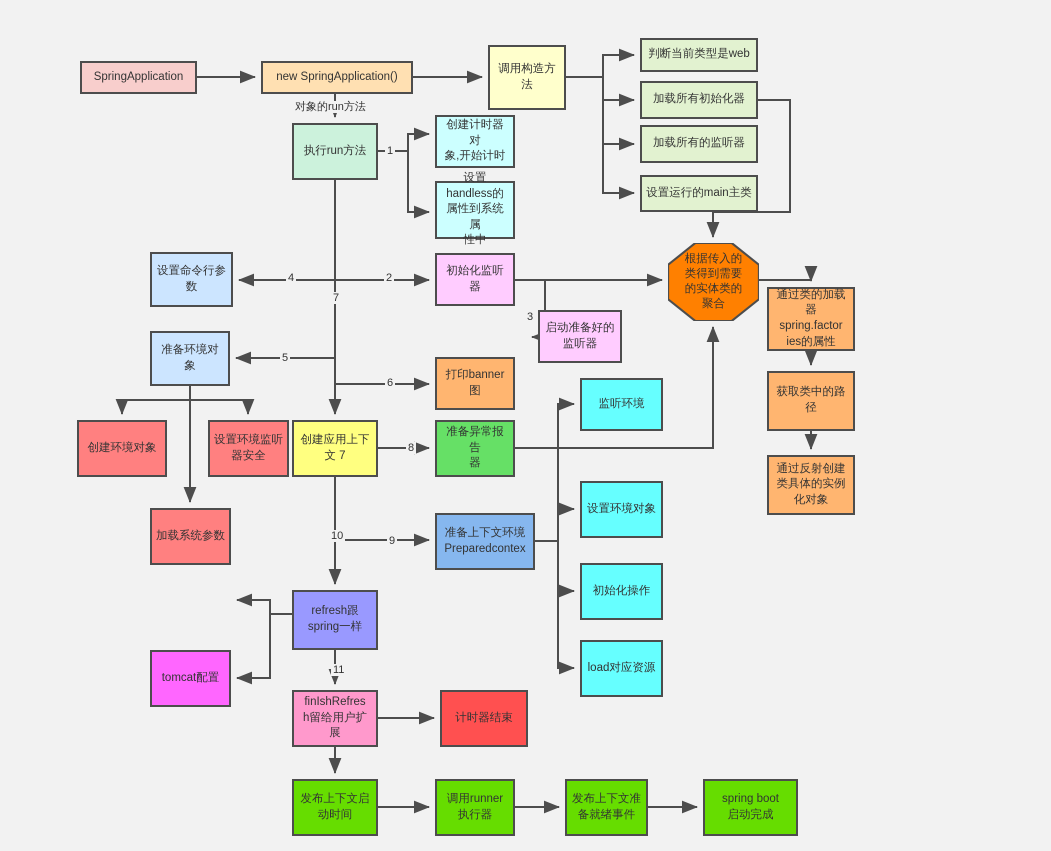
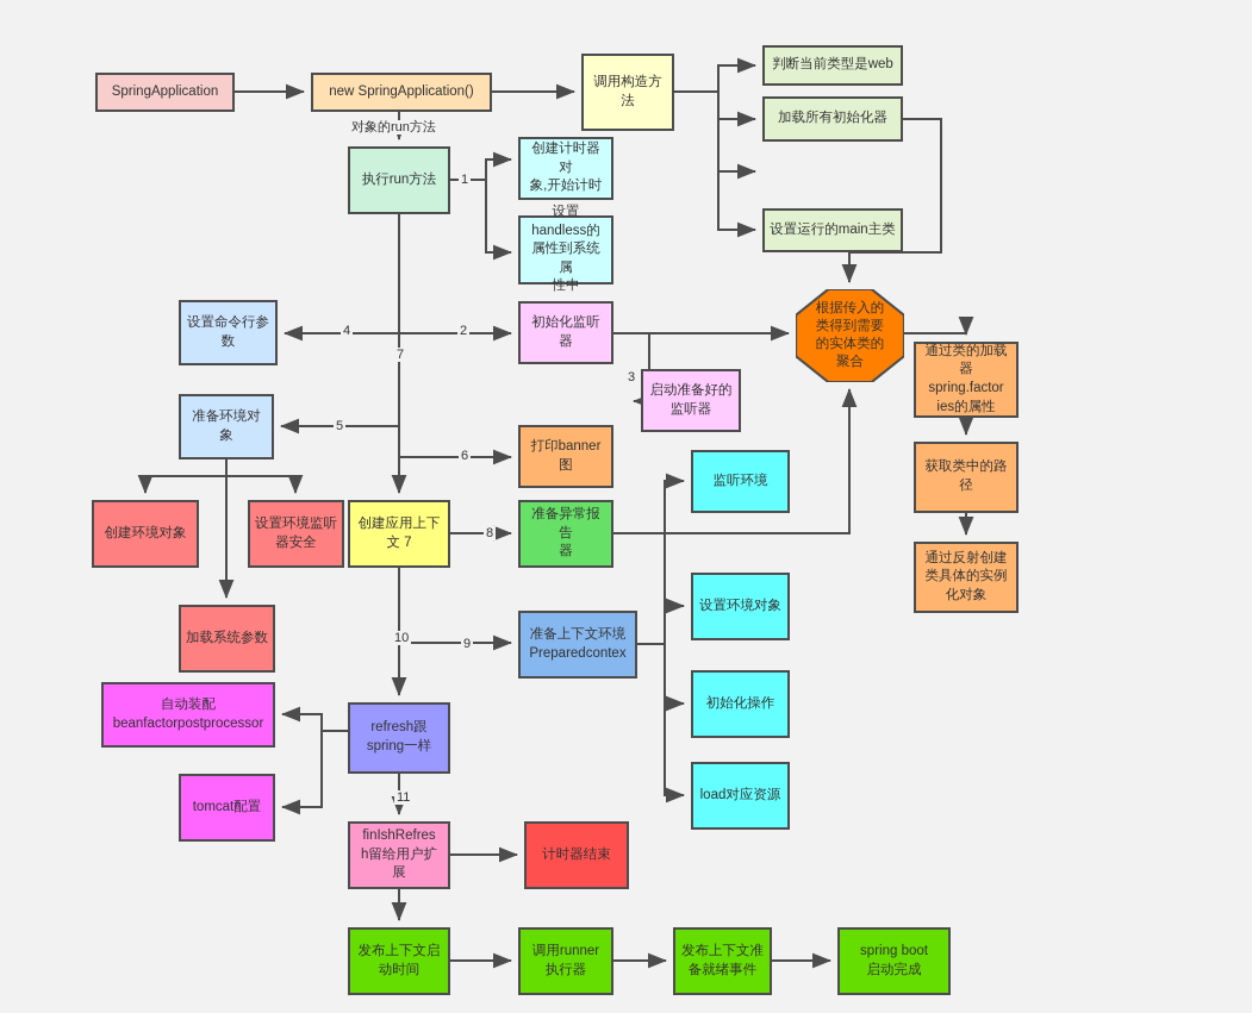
  SpringApplication
  new SpringApplication()
  调用构造方法
  判断当前类型是web
  加载所有初始化器
- 加载所有的监听器
  设置运行的main主类
  根据传入的
  类得到需要
  的实体类的
  聚合
  通过类的加载
  器
  spring.factor
  ies的属性
  获取类中的路
  径
  通过反射创建
  类具体的实例
  化对象
  执行run方法
  创建计时器对
  象,开始计时
  设置
  handless的
  属性到系统属
  性中
  设置命令行参
  数
  初始化监听器
  启动准备好的
  监听器
  准备环境对
  象
  创建环境对象
  设置环境监听
  器安全
  加载系统参数
  打印banner
  图
  创建应用上下
  文 7
  准备异常报告
  器
  监听环境
  设置环境对象
  初始化操作
  load对应资源
  准备上下文环境
  Preparedcontex
+ 自动装配
+ beanfactorpostprocessor
  tomcat配置
  refresh跟
  spring一样
  finIshRefres
  h留给用户扩
  展
  计时器结束
  发布上下文启
  动时间
  调用runner
  执行器
  发布上下文准
  备就绪事件
  spring boot
  启动完成
  对象的run方法
  1
  2
  3
  4
  5
  6
  7
  8
  9
  10
  11
